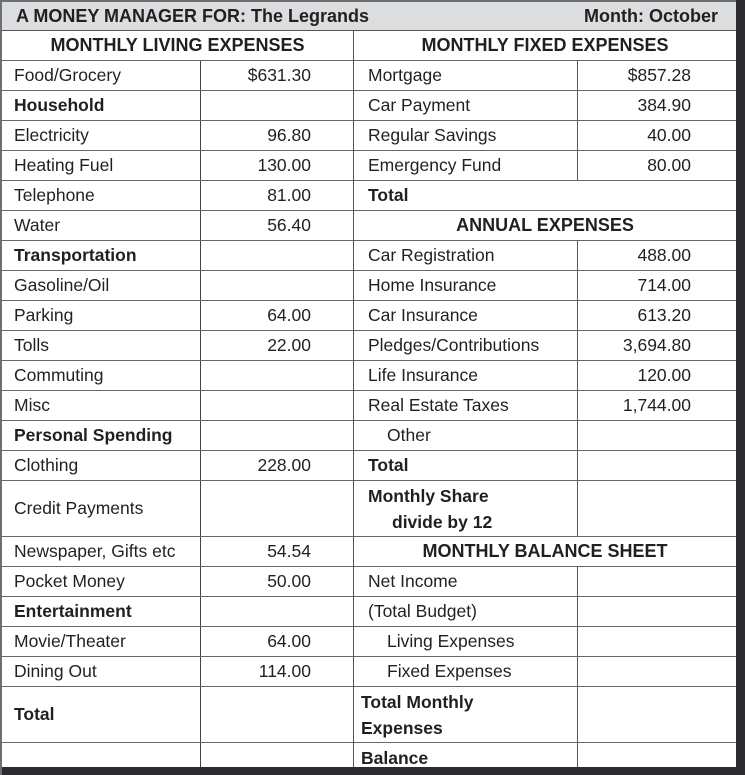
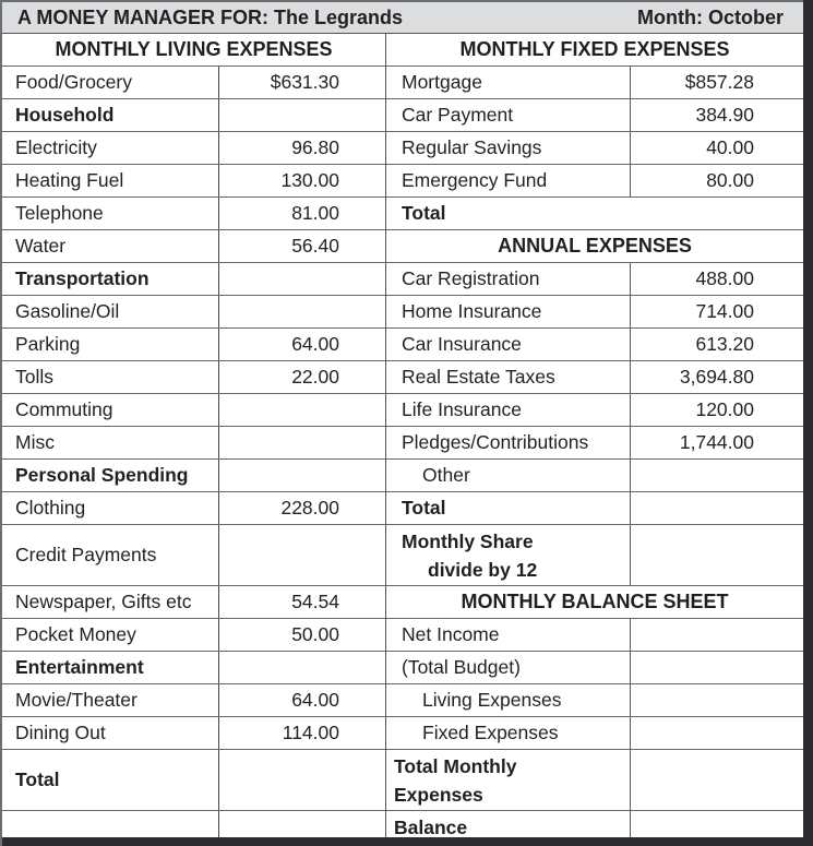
  A MONEY MANAGER FOR: The Legrands
  Month: October
  MONTHLY LIVING EXPENSES
  Food/Grocery
  $631.30
  Household
  Electricity
  96.80
  Heating Fuel
  130.00
  Telephone
  81.00
  Water
  56.40
  Transportation
  Gasoline/Oil
  Parking
  64.00
  Tolls
  22.00
  Commuting
  Misc
  Personal Spending
  Clothing
  228.00
  Credit Payments
  Newspaper, Gifts etc
  54.54
  Pocket Money
  50.00
  Entertainment
  Movie/Theater
  64.00
  Dining Out
  114.00
  Total
  MONTHLY FIXED EXPENSES
  Mortgage
  $857.28
  Car Payment
  384.90
  Regular Savings
  40.00
  Emergency Fund
  80.00
  Total
  ANNUAL EXPENSES
  Car Registration
  488.00
  Home Insurance
  714.00
  Car Insurance
  613.20
- Pledges/Contributions
+ Real Estate Taxes
  3,694.80
  Life Insurance
  120.00
- Real Estate Taxes
+ Pledges/Contributions
  1,744.00
  Other
  Total
  Monthly Share
  divide by 12
  MONTHLY BALANCE SHEET
  Net Income
  (Total Budget)
  Living Expenses
  Fixed Expenses
  Total Monthly
  Expenses
  Balance
